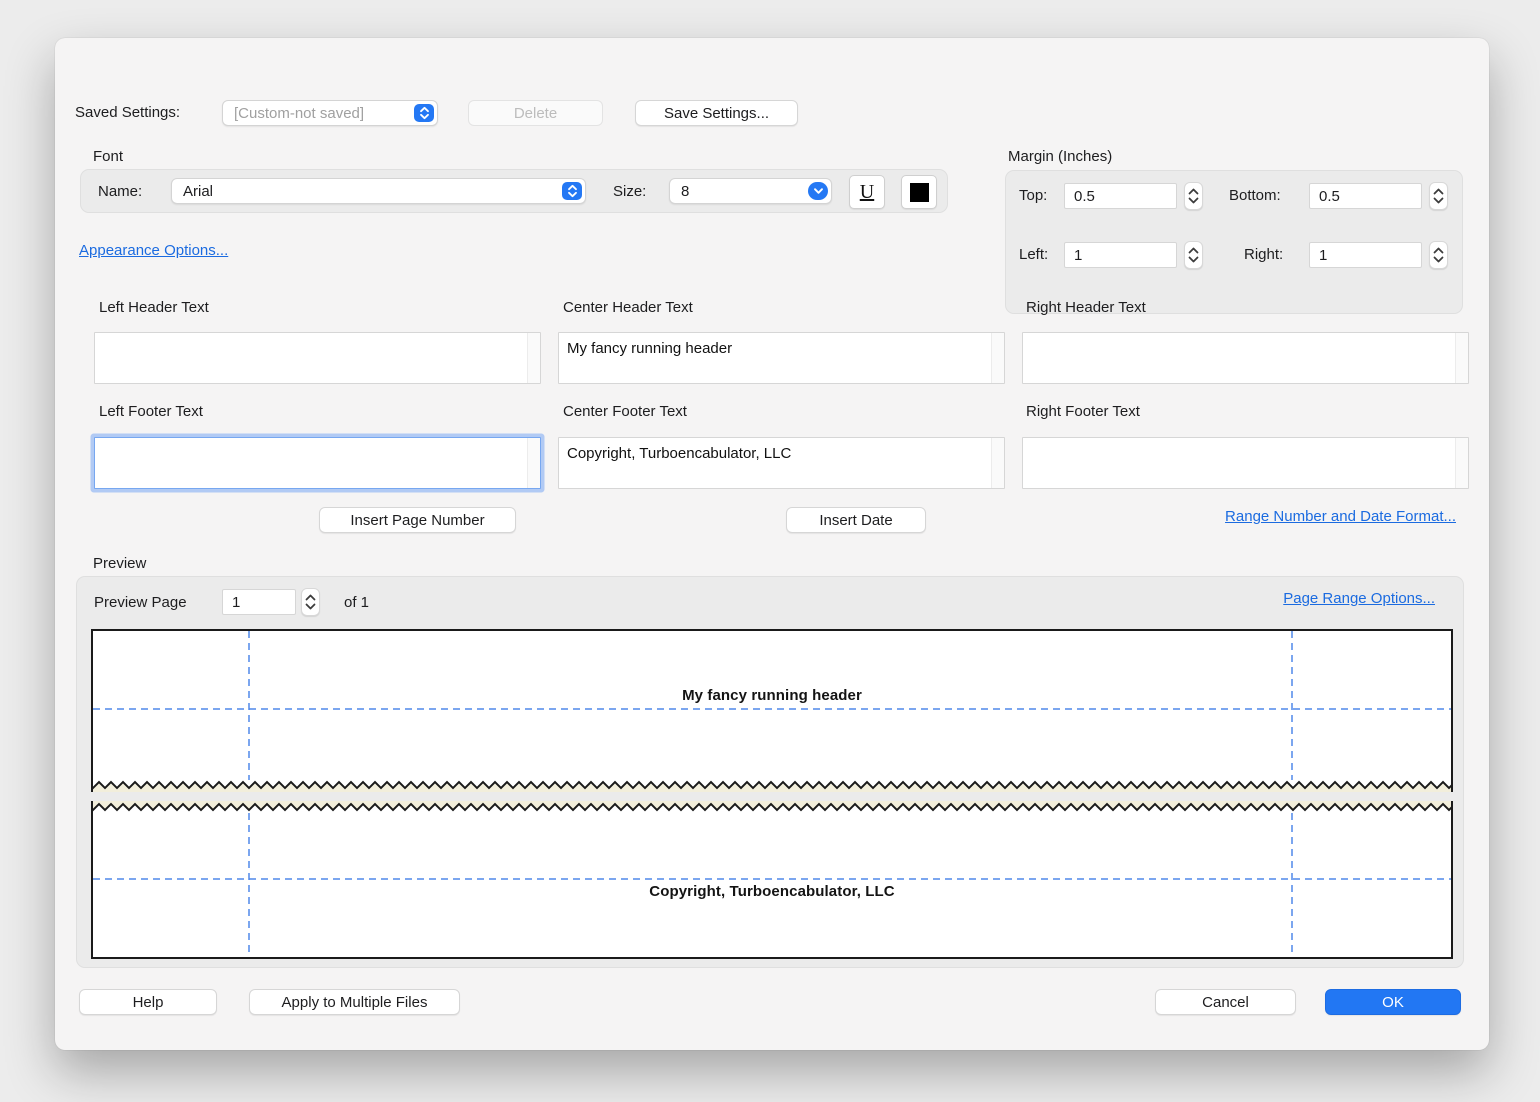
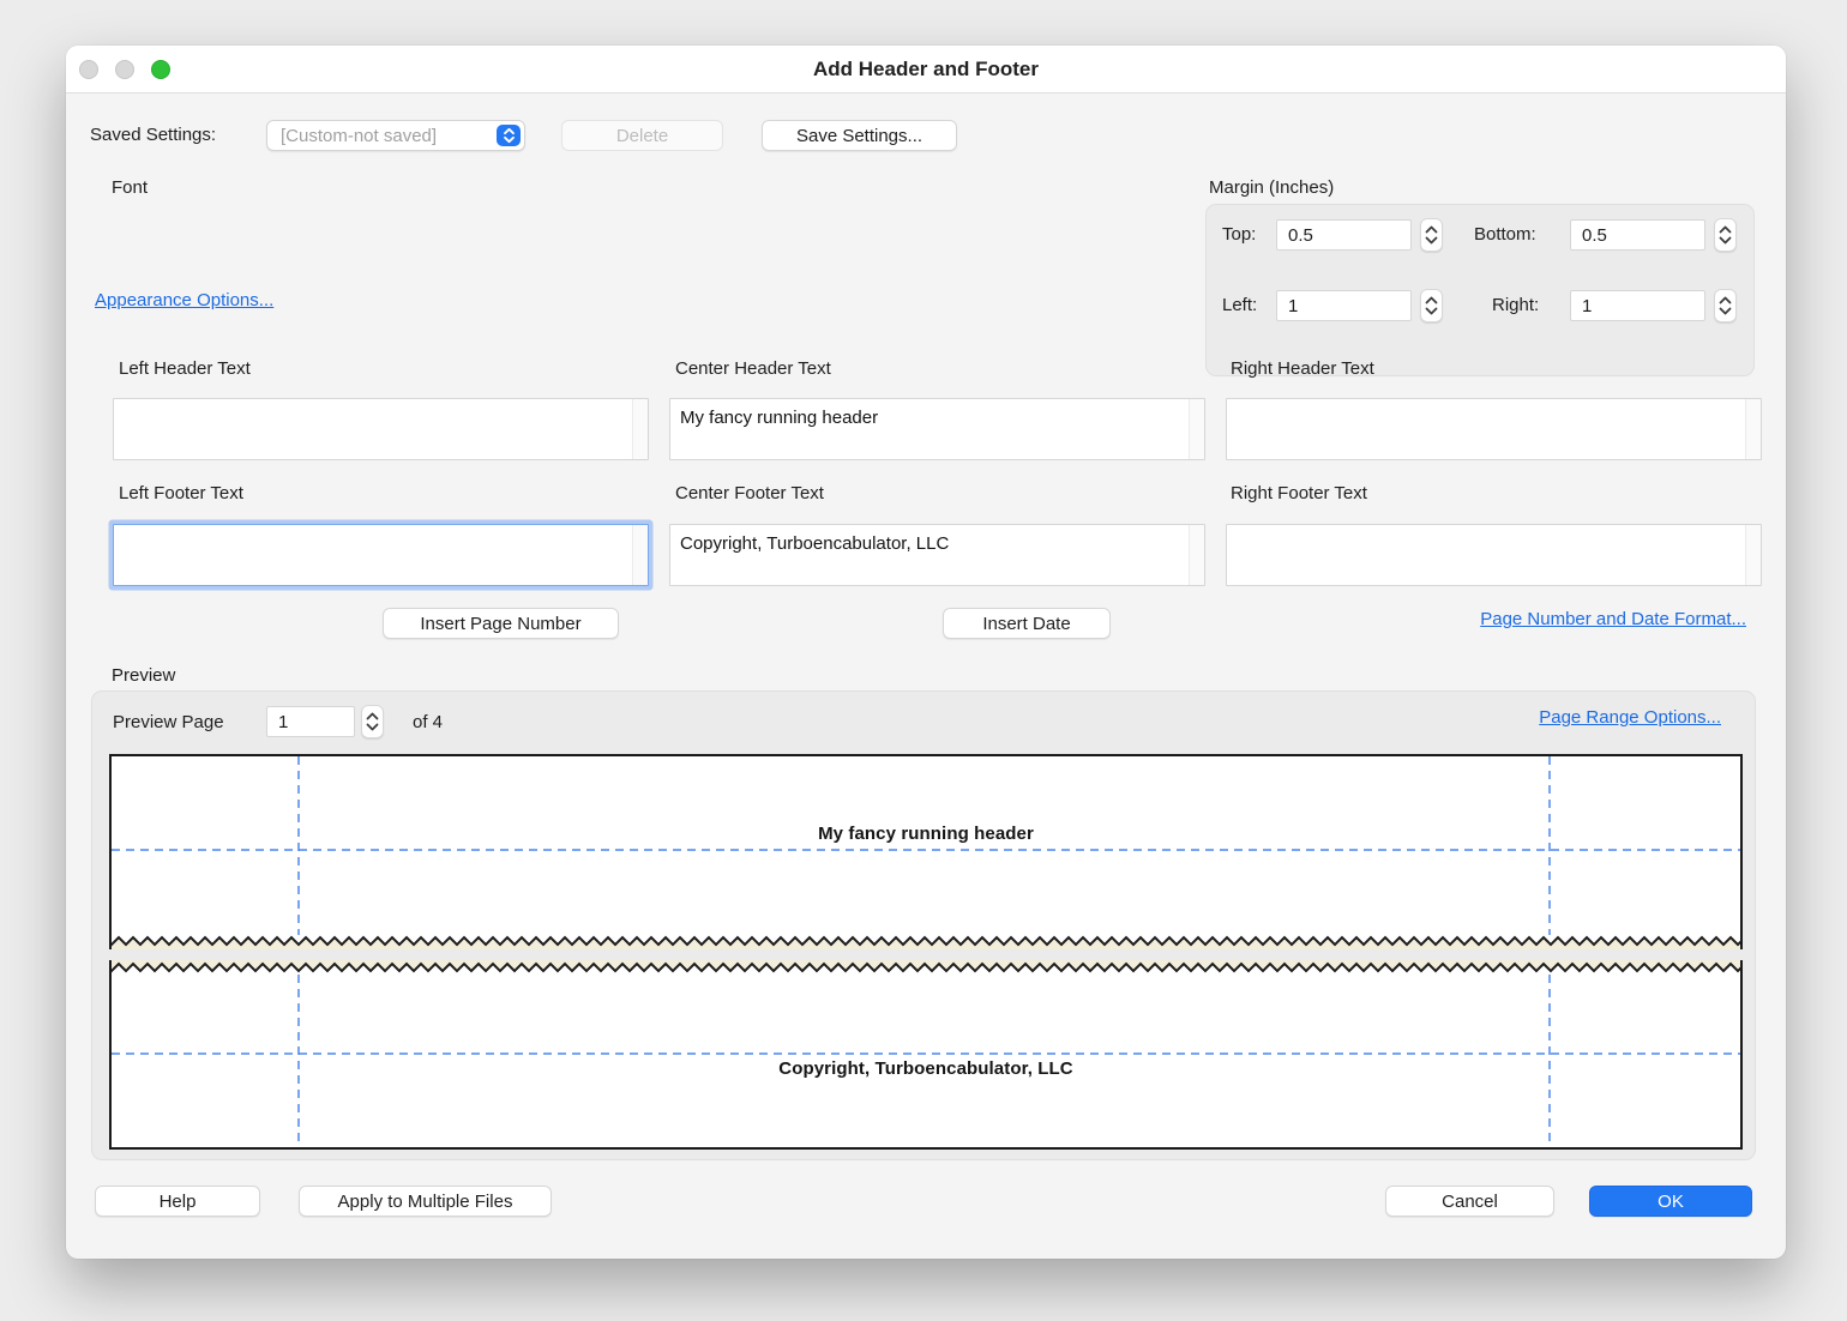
+ Add Header and Footer
  Saved Settings:
  [Custom-not saved]
  Delete
  Save Settings...
  Font
- Name:
- Arial
- Size:
- 8
- U
  Appearance Options...
  Margin (Inches)
  Top:
  0.5
  Bottom:
  0.5
  Left:
  1
  Right:
  1
  Left Header Text
  Center Header Text
  Right Header Text
  My fancy running header
  Left Footer Text
  Center Footer Text
  Right Footer Text
  Copyright, Turboencabulator, LLC
  Insert Page Number
  Insert Date
- Range Number and Date Format...
+ Page Number and Date Format...
  Preview
  Preview Page
  1
- of 1
+ of 4
  Page Range Options...
  My fancy running header
  Copyright, Turboencabulator, LLC
  Help
  Apply to Multiple Files
  Cancel
  OK
